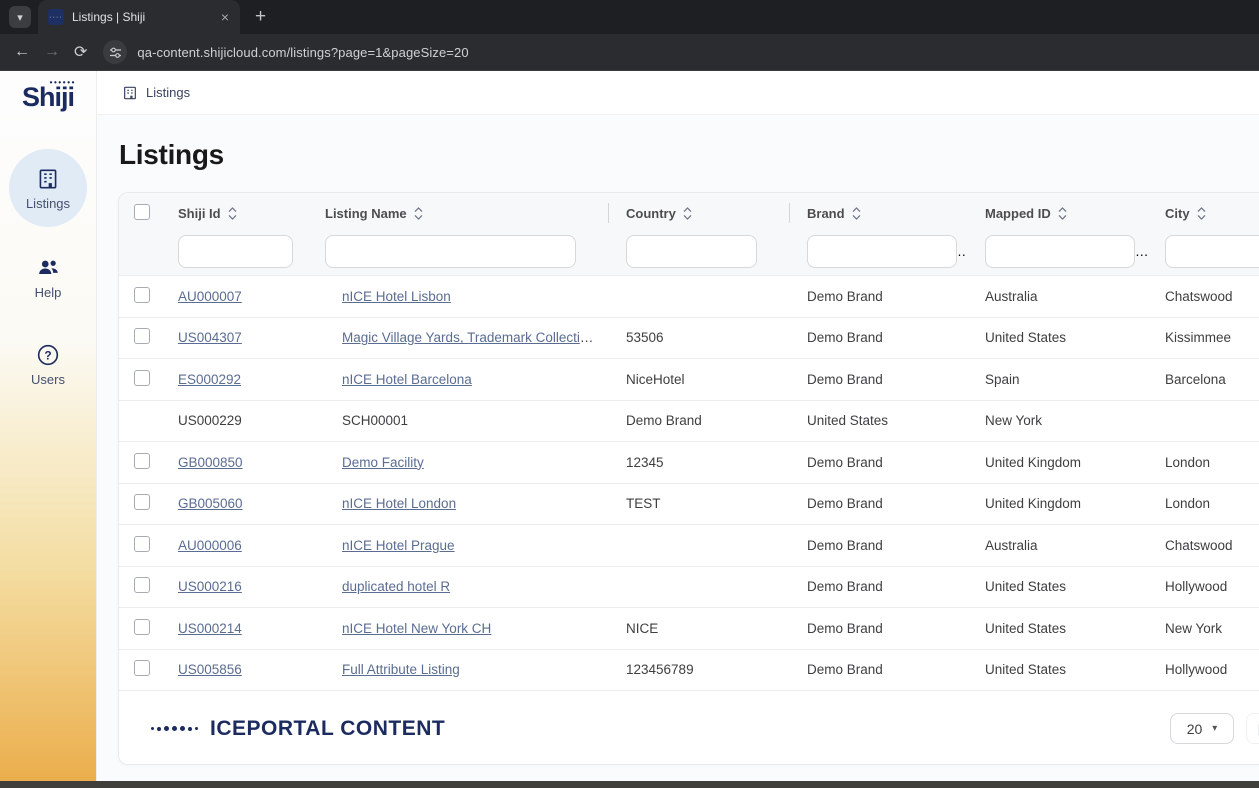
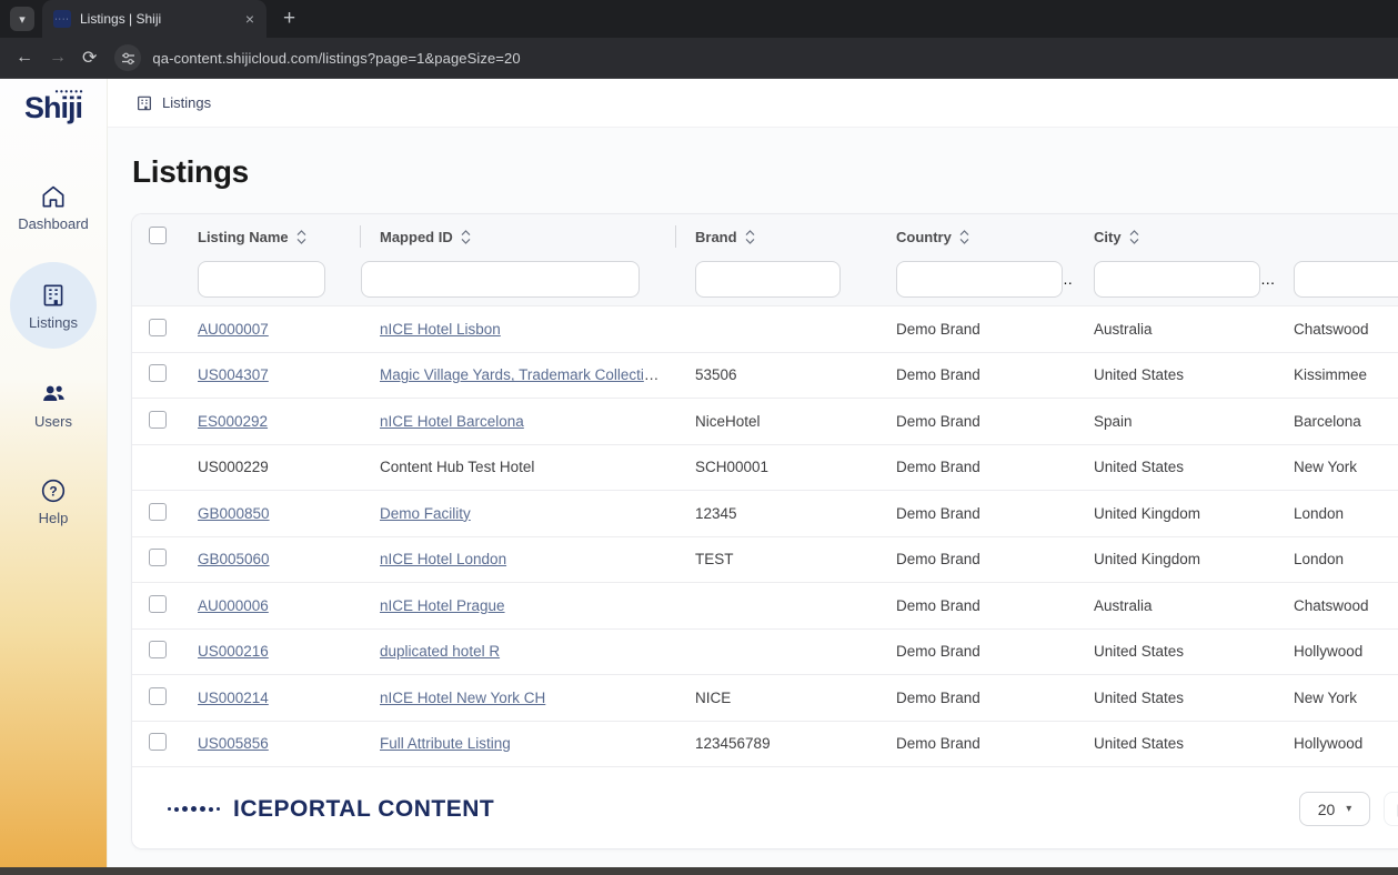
  ▾
  Listings | Shiji
  ×
  +
  ←
  →
  ⟳
  qa-content.shijicloud.com/listings?page=1&pageSize=20
  ••••••
  Shiji
+ Dashboard
  Listings
- Help
+ Users
  ?
- Users
+ Help
  Listings
  Listings
- Shiji Id
  Listing Name
- Country
+ Mapped ID
  Brand
- Mapped ID
+ Country
  City
  AU000007
  nICE Hotel Lisbon
  Demo Brand
  Australia
  Chatswood
  US004307
  Magic Village Yards, Trademark Collection b
  53506
  Demo Brand
  United States
  Kissimmee
  ES000292
  nICE Hotel Barcelona
  NiceHotel
  Demo Brand
  Spain
  Barcelona
  US000229
+ Content Hub Test Hotel
  SCH00001
  Demo Brand
  United States
  New York
  GB000850
  Demo Facility
  12345
  Demo Brand
  United Kingdom
  London
  GB005060
  nICE Hotel London
  TEST
  Demo Brand
  United Kingdom
  London
  AU000006
  nICE Hotel Prague
  Demo Brand
  Australia
  Chatswood
  US000216
  duplicated hotel R
  Demo Brand
  United States
  Hollywood
  US000214
  nICE Hotel New York CH
  NICE
  Demo Brand
  United States
  New York
  US005856
  Full Attribute Listing
  123456789
  Demo Brand
  United States
  Hollywood
  ICEPORTAL CONTENT
  20
  ▾
